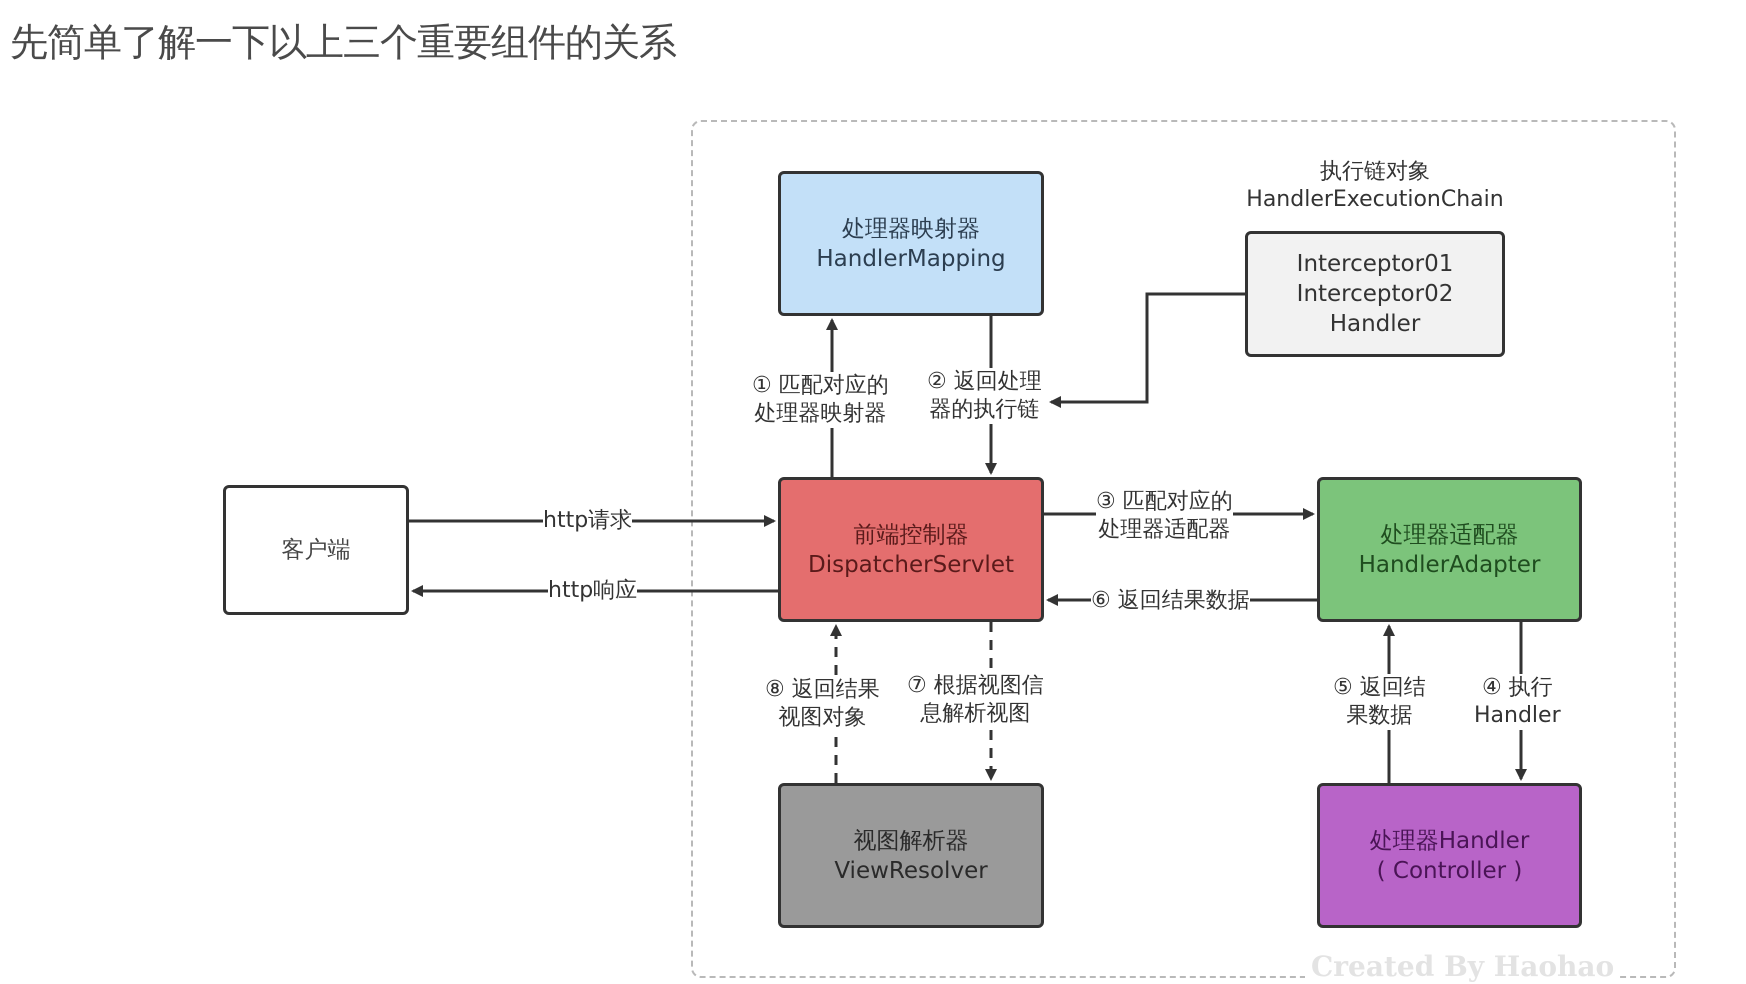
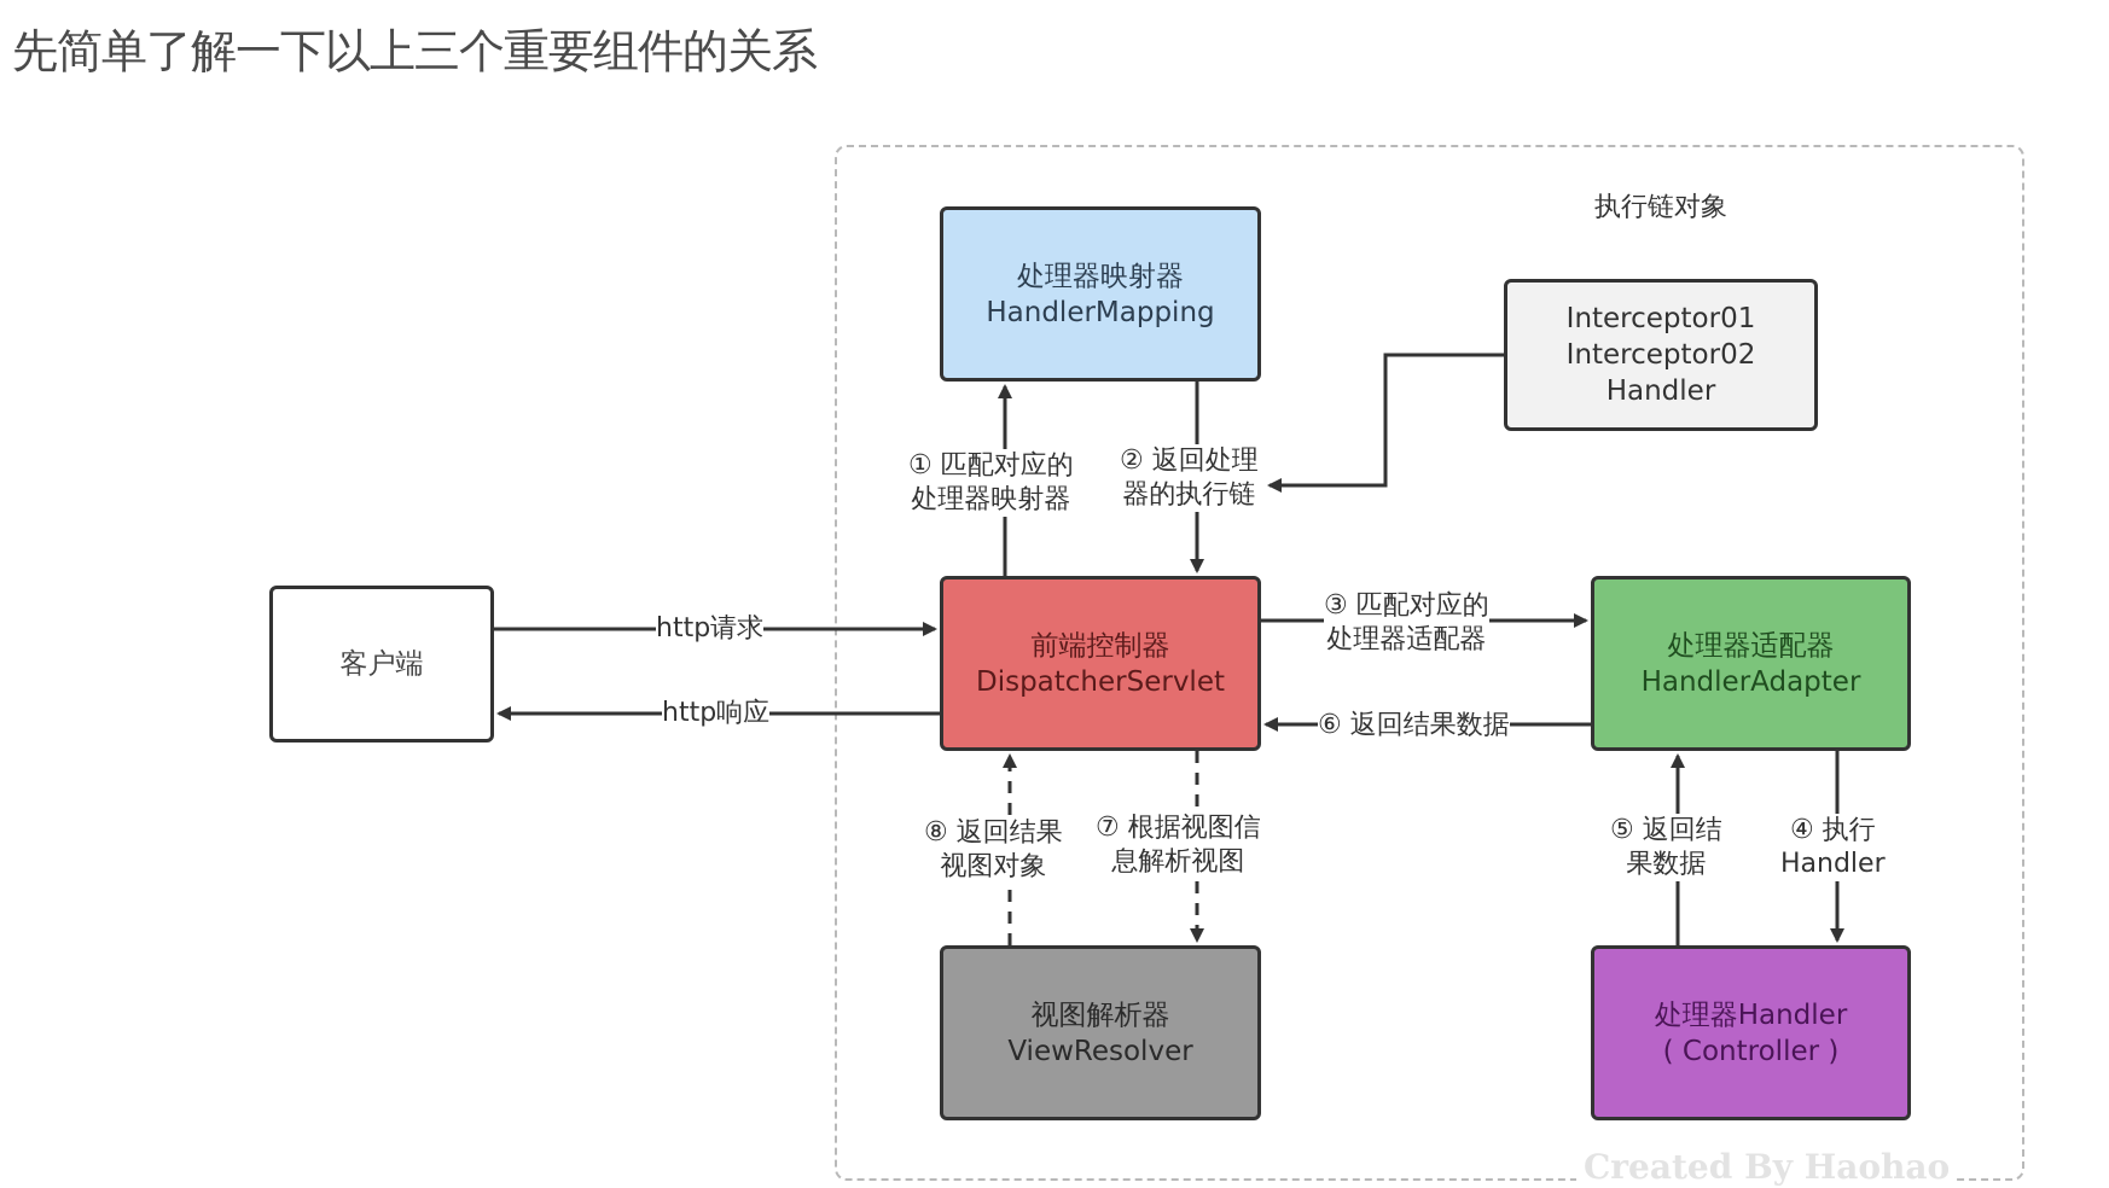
  先简单了解一下以上三个重要组件的关系
  客户端
  处理器映射器
  HandlerMapping
  执行链对象
- HandlerExecutionChain
  Interceptor01
  Interceptor02
  Handler
  前端控制器
  DispatcherServlet
  处理器适配器
  HandlerAdapter
  视图解析器
  ViewResolver
  处理器Handler
  ( Controller )
  http请求
  http响应
  ① 匹配对应的
  处理器映射器
  ② 返回处理
  器的执行链
  ③ 匹配对应的
  处理器适配器
  ⑥ 返回结果数据
  ⑤ 返回结
  果数据
  ④ 执行
  Handler
  ⑧ 返回结果
  视图对象
  ⑦ 根据视图信
  息解析视图
  Created By Haohao
